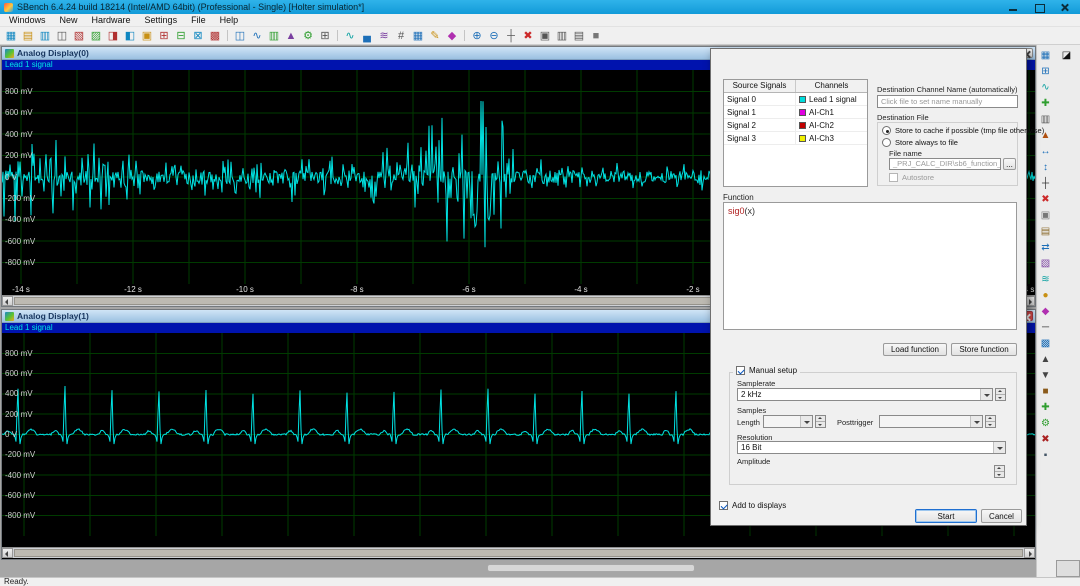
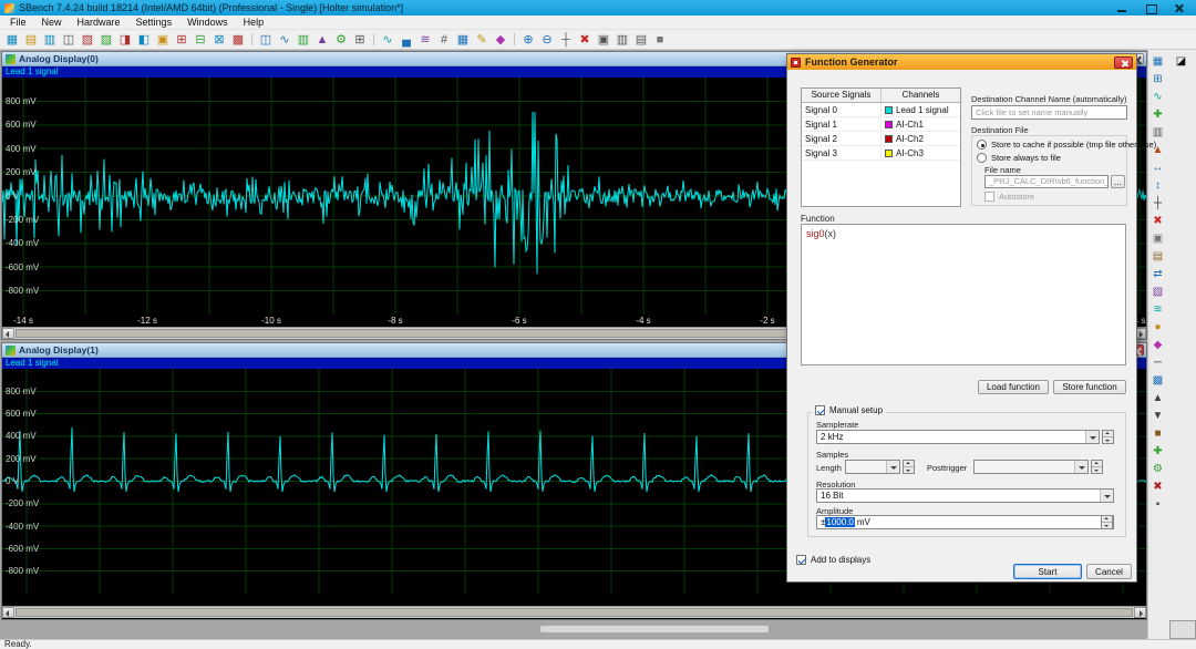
- SBench 6.4.24 build 18214 (Intel/AMD 64bit) (Professional - Single) [Holter simulation*]
+ SBench 7.4.24 build 18214 (Intel/AMD 64bit) (Professional - Single) [Holter simulation*]
- Windows
+ File
  New
  Hardware
  Settings
- File
+ Windows
  Help
  ▦
  ▤
  ▥
  ◫
  ▧
  ▨
  ◨
  ◧
  ▣
  ⊞
  ⊟
  ⊠
  ▩
  ◫
  ∿
  ▥
  ▲
  ⚙
  ⊞
  ∿
  ▄
  ≋
  #
  ▦
  ✎
  ◆
  ⊕
  ⊖
  ┼
  ✖
  ▣
  ▥
  ▤
  ■
  Analog Display(0)
  Lead 1 signal
  800 mV
  600 mV
  400 mV
  200 mV
  0 V
  -200 mV
  -400 mV
  -600 mV
  -800 mV
  -14 s
  -12 s
  -10 s
  -8 s
  -6 s
  -4 s
  -2 s
  Analog Display(1)
  Lead 1 signal
  800 mV
  600 mV
  400 mV
  200 mV
  0 V
  -200 mV
  -400 mV
  -600 mV
  -800 mV
  ▦
  ⊞
  ∿
  ✚
  ▥
  ▲
  ↔
  ↕
  ┼
  ✖
  ▣
  ▤
  ⇄
  ▧
  ≋
  ●
  ◆
  ─
  ▩
  ▲
  ▼
  ■
  ✚
  ⚙
  ✖
  ▪
  ◪
+ Function Generator
  Source Signals
  Channels
  Signal 0
  Lead 1 signal
  Signal 1
  AI-Ch1
  Signal 2
  AI-Ch2
  Signal 3
  AI-Ch3
  Destination Channel Name (automatically)
  Click file to set name manually
  Destination File
  Store to cache if possible (tmp file otherwise)
  Store always to file
  File name
  _PRJ_CALC_DIR\sb6_function_
  ...
  Autostore
  Function
  sig0(x)
  Load function
  Store function
  Manual setup
  Samplerate
  2 kHz
  Samples
  Length
  Posttrigger
  Resolution
  16 Bit
  Amplitude
+ ±
+ 1000.0
+ mV
  Add to displays
  Start
  Cancel
  Ready.
